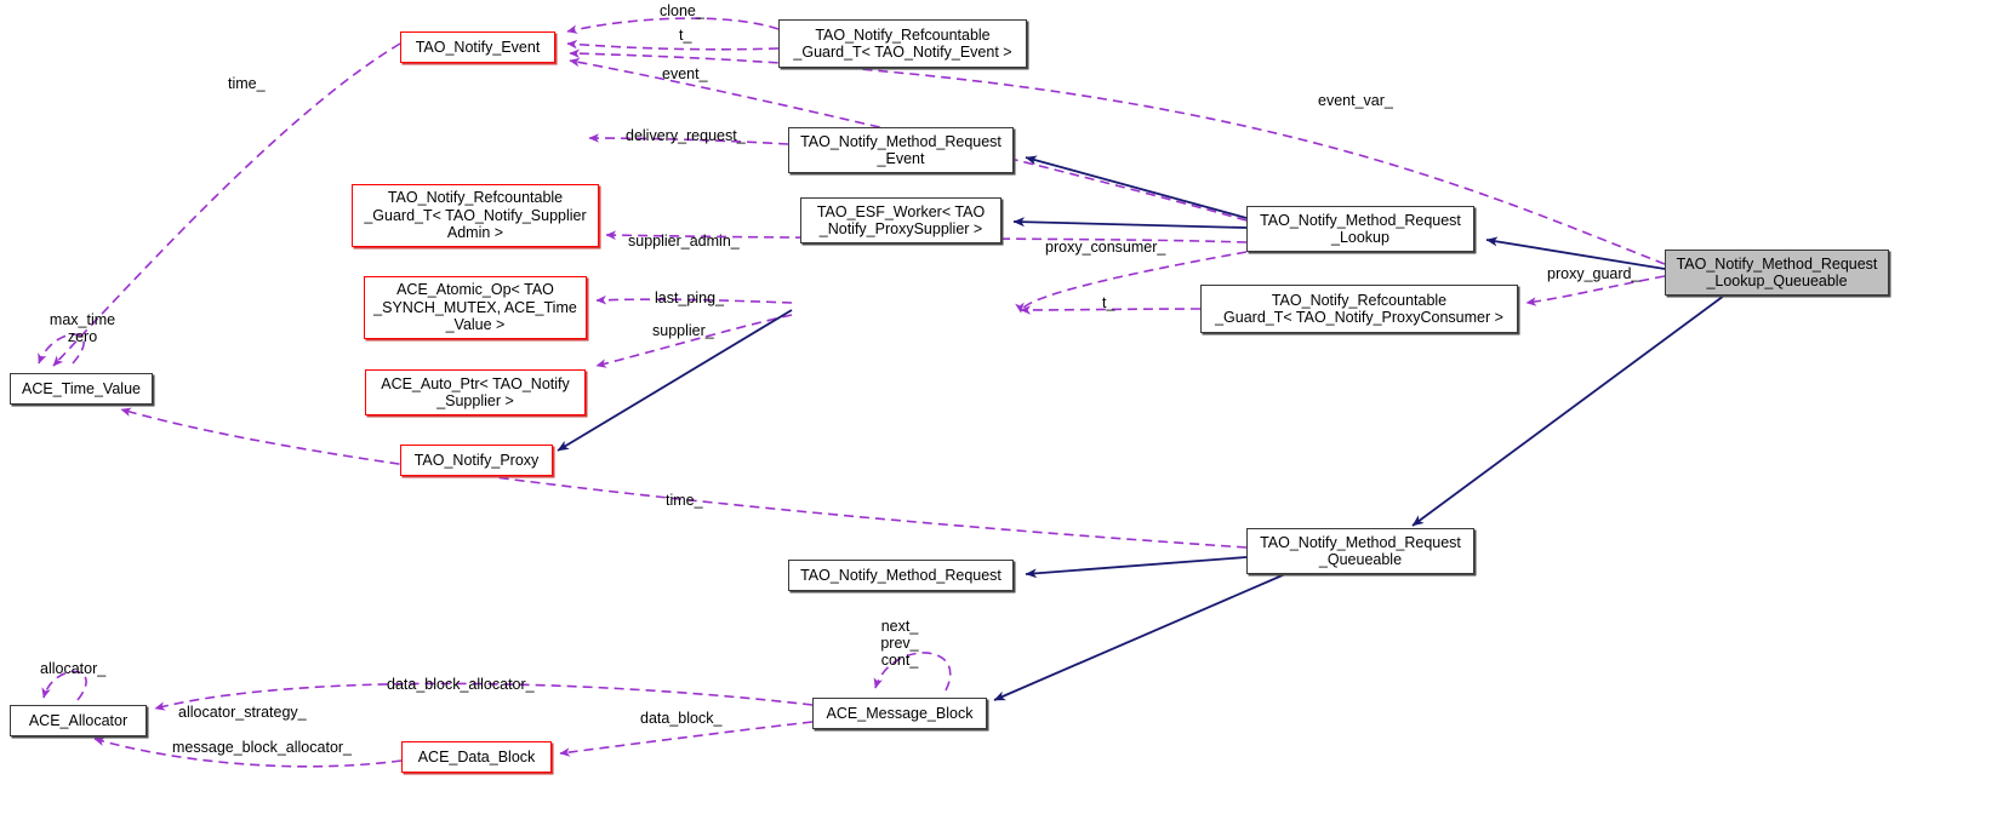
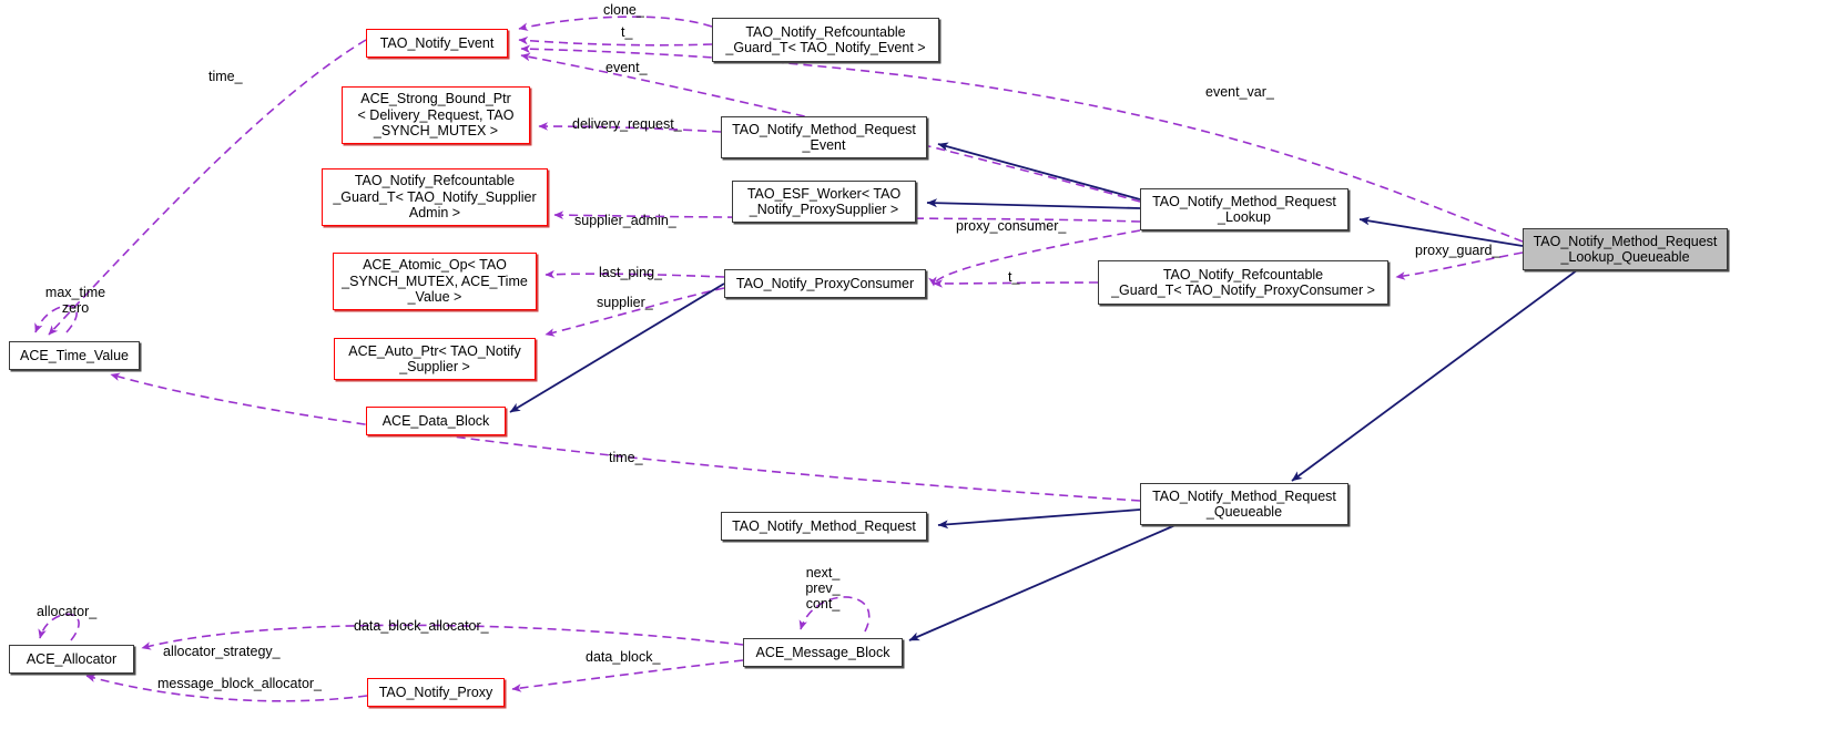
  TAO_Notify_Event
  TAO_Notify_Refcountable
  _Guard_T< TAO_Notify_Event >
+ ACE_Strong_Bound_Ptr
+ < Delivery_Request, TAO
+ _SYNCH_MUTEX >
  TAO_Notify_Method_Request
  _Event
  TAO_Notify_Refcountable
  _Guard_T< TAO_Notify_Supplier
  Admin >
  TAO_ESF_Worker< TAO
  _Notify_ProxySupplier >
  TAO_Notify_Method_Request
  _Lookup
  TAO_Notify_Method_Request
  _Lookup_Queueable
  ACE_Atomic_Op< TAO
  _SYNCH_MUTEX, ACE_Time
  _Value >
+ TAO_Notify_ProxyConsumer
  TAO_Notify_Refcountable
  _Guard_T< TAO_Notify_ProxyConsumer >
  ACE_Time_Value
  ACE_Auto_Ptr< TAO_Notify
  _Supplier >
- TAO_Notify_Proxy
+ ACE_Data_Block
  TAO_Notify_Method_Request
  _Queueable
  TAO_Notify_Method_Request
  ACE_Allocator
  ACE_Message_Block
- ACE_Data_Block
+ TAO_Notify_Proxy
  clone_
  t_
  event_
  time_
  event_var_
  delivery_request_
  supplier_admin_
  proxy_consumer_
  proxy_guard_
  last_ping_
  t_
  max_time
  zero
  supplier_
  time_
  next_
  prev_
  cont_
  allocator_
  data_block_allocator_
  allocator_strategy_
  data_block_
  message_block_allocator_
